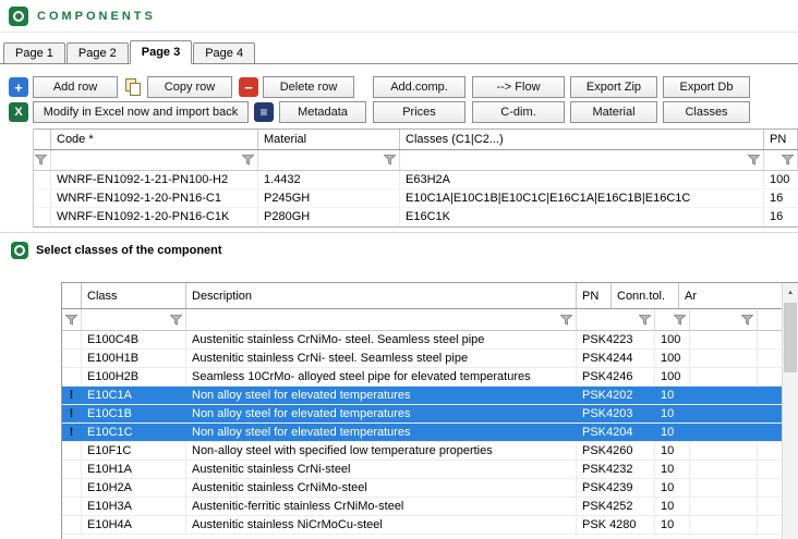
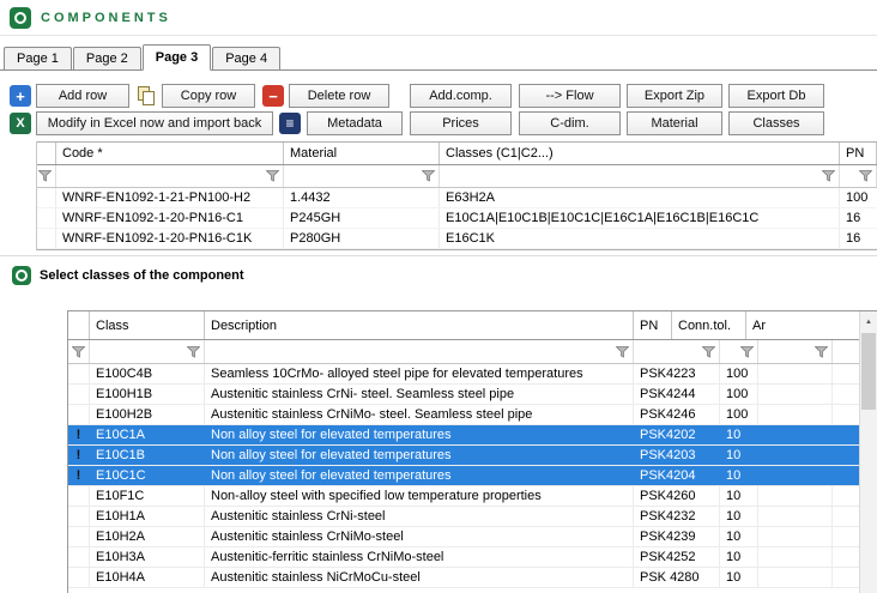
  COMPONENTS
  Page 1
  Page 2
  Page 3
  Page 4
  +
  Add row
  Copy row
  −
  Delete row
  Add.comp.
  --> Flow
  Export Zip
  Export Db
  X
  Modify in Excel now and import back
  ≡
  Metadata
  Prices
  C-dim.
  Material
  Classes
  Code *
  Material
  Classes (C1|C2...)
  PN
  WNRF-EN1092-1-21-PN100-H2
  1.4432
  E63H2A
  100
  WNRF-EN1092-1-20-PN16-C1
  P245GH
  E10C1A|E10C1B|E10C1C|E16C1A|E16C1B|E16C1C
  16
  WNRF-EN1092-1-20-PN16-C1K
  P280GH
  E16C1K
  16
  Select classes of the component
  Class
  Description
  PN
  Conn.tol.
  Ar
  E100C4B
- Austenitic stainless CrNiMo- steel. Seamless steel pipe
+ Seamless 10CrMo- alloyed steel pipe for elevated temperatures
  PSK4223
  100
  E100H1B
  Austenitic stainless CrNi- steel. Seamless steel pipe
  PSK4244
  100
  E100H2B
- Seamless 10CrMo- alloyed steel pipe for elevated temperatures
+ Austenitic stainless CrNiMo- steel. Seamless steel pipe
  PSK4246
  100
  !
  E10C1A
  Non alloy steel for elevated temperatures
  PSK4202
  10
  !
  E10C1B
  Non alloy steel for elevated temperatures
  PSK4203
  10
  !
  E10C1C
  Non alloy steel for elevated temperatures
  PSK4204
  10
  E10F1C
  Non-alloy steel with specified low temperature properties
  PSK4260
  10
  E10H1A
  Austenitic stainless CrNi-steel
  PSK4232
  10
  E10H2A
  Austenitic stainless CrNiMo-steel
  PSK4239
  10
  E10H3A
  Austenitic-ferritic stainless CrNiMo-steel
  PSK4252
  10
  E10H4A
  Austenitic stainless NiCrMoCu-steel
  PSK 4280
  10
